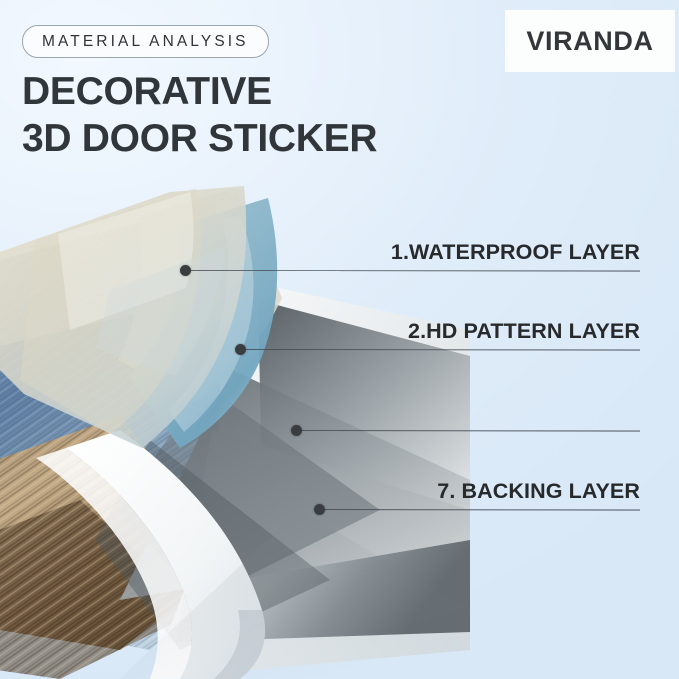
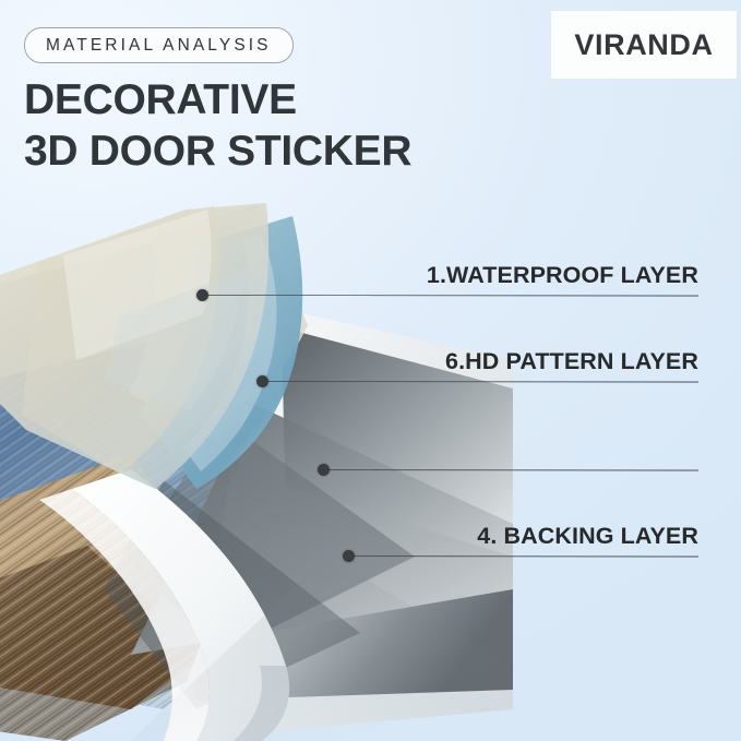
  MATERIAL ANALYSIS
  DECORATIVE
  3D DOOR STICKER
  VIRANDA
  1.WATERPROOF LAYER
- 2.HD PATTERN LAYER
+ 6.HD PATTERN LAYER
- 7. BACKING LAYER
+ 4. BACKING LAYER
